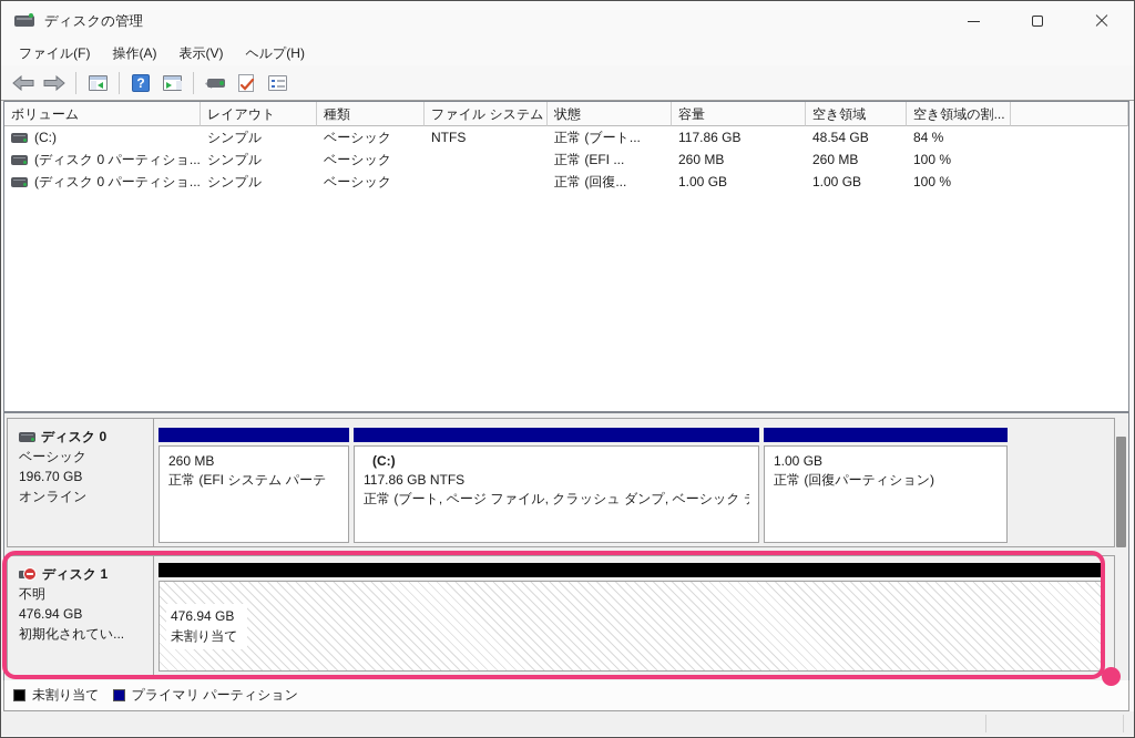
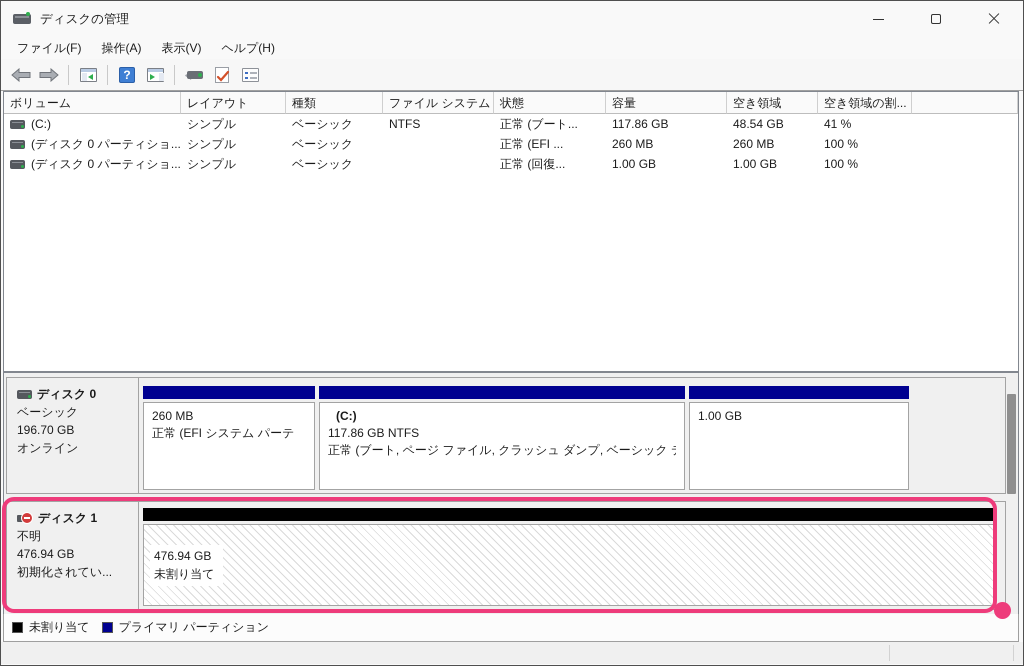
  ディスクの管理
  ファイル(F)
  操作(A)
  表示(V)
  ヘルプ(H)
  ?
  ボリューム
  レイアウト
  種類
  ファイル システム
  状態
  容量
  空き領域
  空き領域の割...
  (C:)
  シンプル
  ベーシック
  NTFS
  正常 (ブート...
  117.86 GB
  48.54 GB
- 84 %
+ 41 %
  (ディスク 0 パーティショ...
  シンプル
  ベーシック
  正常 (EFI ...
  260 MB
  260 MB
  100 %
  (ディスク 0 パーティショ...
  シンプル
  ベーシック
  正常 (回復...
  1.00 GB
  1.00 GB
  100 %
  ディスク 0
  ベーシック
  196.70 GB
  オンライン
  260 MB
  正常 (EFI システム パーテ
  (C:)
  117.86 GB NTFS
  正常 (ブート, ページ ファイル, クラッシュ ダンプ, ベーシック
  1.00 GB
- 正常 (回復パーティション)
  ディスク 1
  不明
  476.94 GB
  初期化されてい...
  476.94 GB
  未割り当て
  未割り当て
  プライマリ パーティション
